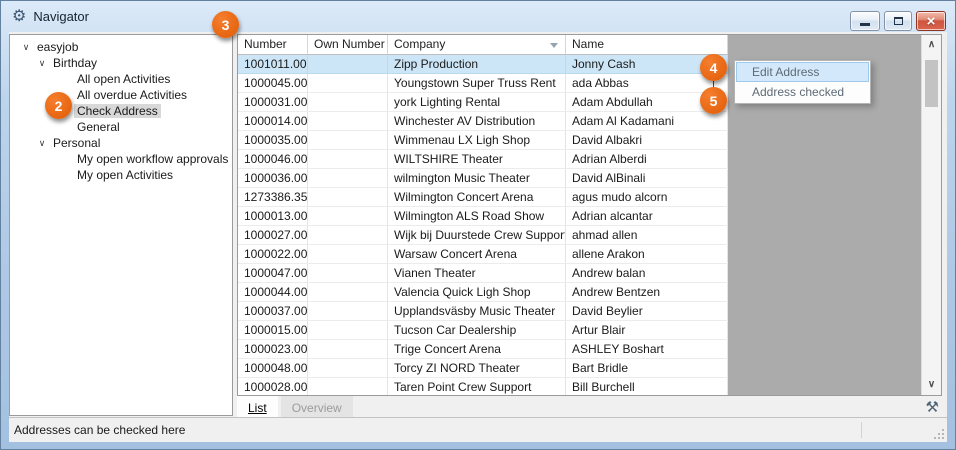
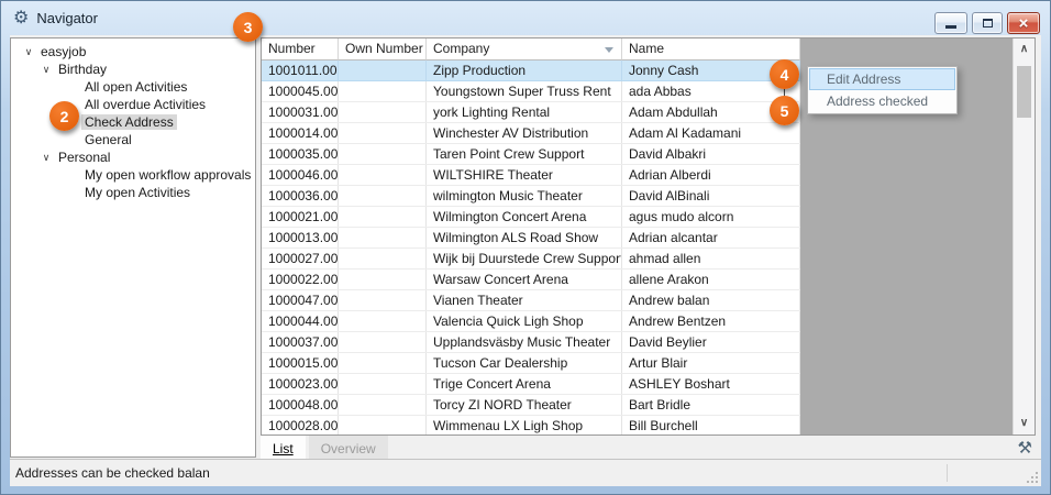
  ⚙
  Navigator
  ×
  ∨
  easyjob
  ∨
  Birthday
  All open Activities
  All overdue Activities
  Check Address
  General
  ∨
  Personal
  My open workflow approvals
  My open Activities
  Number
  Own Number
  Company
  Name
  1001011.00
  Zipp Production
  Jonny Cash
  1000045.00
  Youngstown Super Truss Rent
  ada Abbas
  1000031.00
  york Lighting Rental
  Adam Abdullah
  1000014.00
  Winchester AV Distribution
  Adam Al Kadamani
  1000035.00
- Wimmenau LX Ligh Shop
+ Taren Point Crew Support
  David Albakri
  1000046.00
  WILTSHIRE Theater
  Adrian Alberdi
  1000036.00
  wilmington Music Theater
  David AlBinali
- 1273386.35
+ 1000021.00
  Wilmington Concert Arena
  agus mudo alcorn
  1000013.00
  Wilmington ALS Road Show
  Adrian alcantar
  1000027.00
  Wijk bij Duurstede Crew Support
  ahmad allen
  1000022.00
  Warsaw Concert Arena
  allene Arakon
  1000047.00
  Vianen Theater
  Andrew balan
  1000044.00
  Valencia Quick Ligh Shop
  Andrew Bentzen
  1000037.00
  Upplandsväsby Music Theater
  David Beylier
  1000015.00
  Tucson Car Dealership
  Artur Blair
  1000023.00
  Trige Concert Arena
  ASHLEY Boshart
  1000048.00
  Torcy ZI NORD Theater
  Bart Bridle
  1000028.00
- Taren Point Crew Support
+ Wimmenau LX Ligh Shop
  Bill Burchell
  ∧
  ∨
  List
  Overview
  ⚒
- Addresses can be checked here
+ Addresses can be checked balan
  Edit Address
  Address checked
  2
  3
  4
  5
